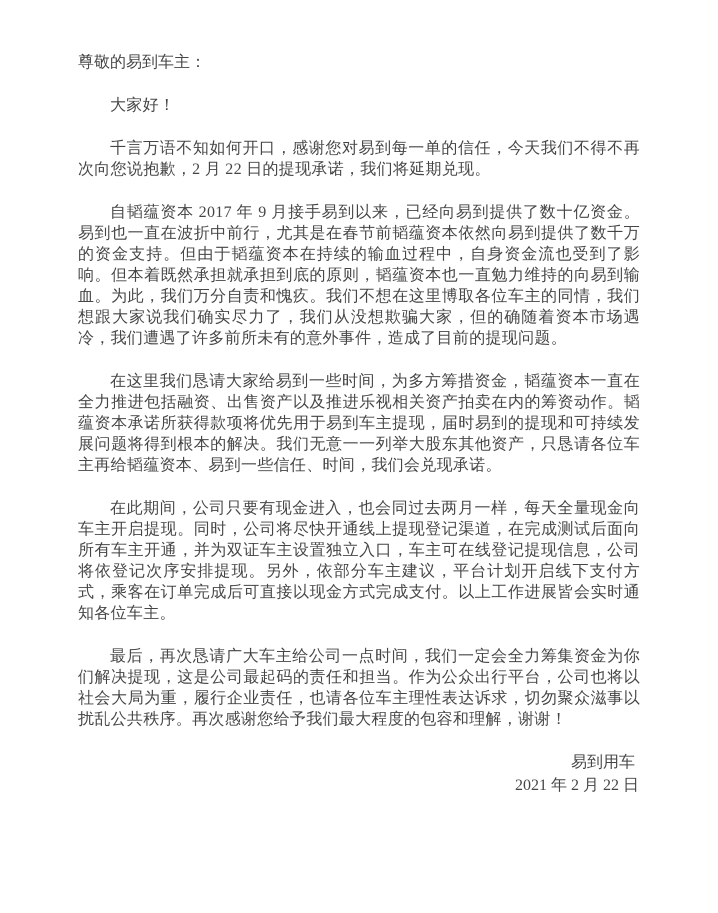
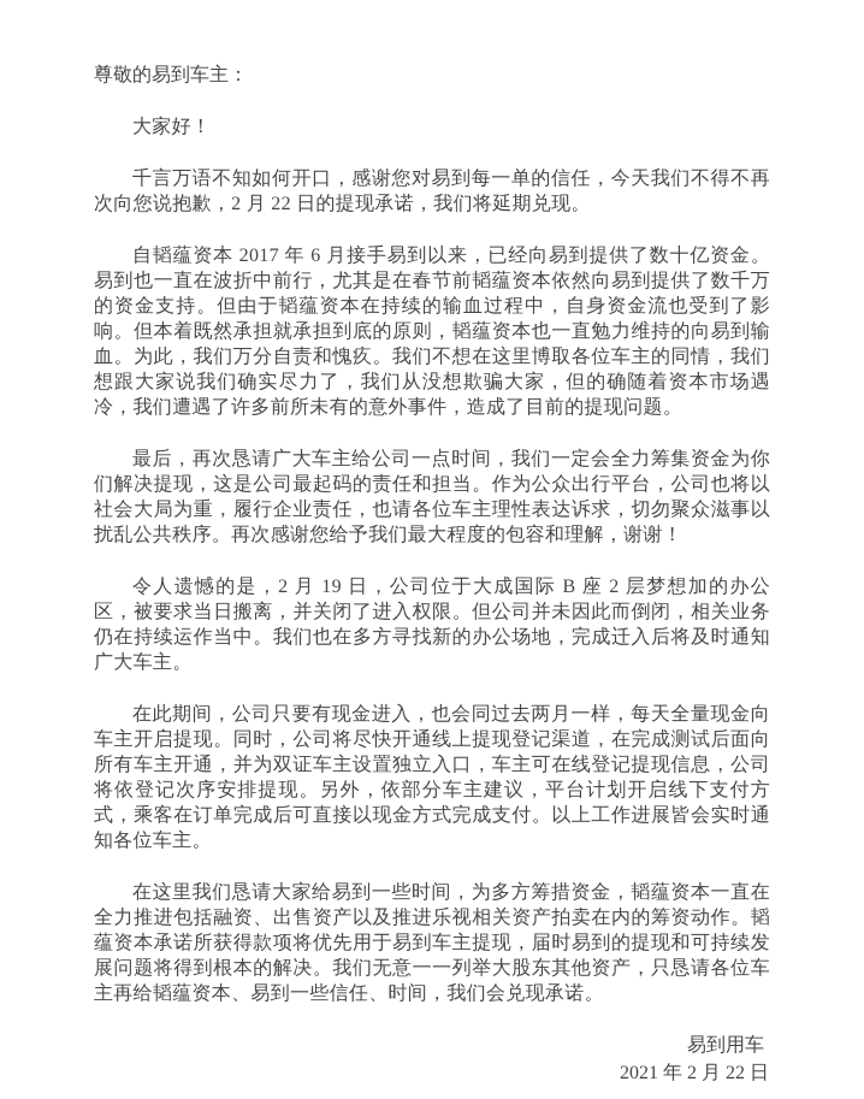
  尊敬的易到车主：
  大家好！
  千言万语不知如何开口，感谢您对易到每一单的信任，今天我们不得不再次向您说抱歉，2 月 22 日的提现承诺，我们将延期兑现。
- 自韬蕴资本 2017 年 9 月接手易到以来，已经向易到提供了数十亿资金。易到也一直在波折中前行，尤其是在春节前韬蕴资本依然向易到提供了数千万的资金支持。但由于韬蕴资本在持续的输血过程中，自身资金流也受到了影响。但本着既然承担就承担到底的原则，韬蕴资本也一直勉力维持的向易到输血。为此，我们万分自责和愧疚。我们不想在这里博取各位车主的同情，我们想跟大家说我们确实尽力了，我们从没想欺骗大家，但的确随着资本市场遇冷，我们遭遇了许多前所未有的意外事件，造成了目前的提现问题。
+ 自韬蕴资本 2017 年 6 月接手易到以来，已经向易到提供了数十亿资金。易到也一直在波折中前行，尤其是在春节前韬蕴资本依然向易到提供了数千万的资金支持。但由于韬蕴资本在持续的输血过程中，自身资金流也受到了影响。但本着既然承担就承担到底的原则，韬蕴资本也一直勉力维持的向易到输血。为此，我们万分自责和愧疚。我们不想在这里博取各位车主的同情，我们想跟大家说我们确实尽力了，我们从没想欺骗大家，但的确随着资本市场遇冷，我们遭遇了许多前所未有的意外事件，造成了目前的提现问题。
- 在这里我们恳请大家给易到一些时间，为多方筹措资金，韬蕴资本一直在全力推进包括融资、出售资产以及推进乐视相关资产拍卖在内的筹资动作。韬蕴资本承诺所获得款项将优先用于易到车主提现，届时易到的提现和可持续发展问题将得到根本的解决。我们无意一一列举大股东其他资产，只恳请各位车主再给韬蕴资本、易到一些信任、时间，我们会兑现承诺。
+ 最后，再次恳请广大车主给公司一点时间，我们一定会全力筹集资金为你们解决提现，这是公司最起码的责任和担当。作为公众出行平台，公司也将以社会大局为重，履行企业责任，也请各位车主理性表达诉求，切勿聚众滋事以扰乱公共秩序。再次感谢您给予我们最大程度的包容和理解，谢谢！
+ 令人遗憾的是，2 月 19 日，公司位于大成国际 B 座 2 层梦想加的办公区，被要求当日搬离，并关闭了进入权限。但公司并未因此而倒闭，相关业务仍在持续运作当中。我们也在多方寻找新的办公场地，完成迁入后将及时通知广大车主。
  在此期间，公司只要有现金进入，也会同过去两月一样，每天全量现金向车主开启提现。同时，公司将尽快开通线上提现登记渠道，在完成测试后面向所有车主开通，并为双证车主设置独立入口，车主可在线登记提现信息，公司将依登记次序安排提现。另外，依部分车主建议，平台计划开启线下支付方式，乘客在订单完成后可直接以现金方式完成支付。以上工作进展皆会实时通知各位车主。
- 最后，再次恳请广大车主给公司一点时间，我们一定会全力筹集资金为你们解决提现，这是公司最起码的责任和担当。作为公众出行平台，公司也将以社会大局为重，履行企业责任，也请各位车主理性表达诉求，切勿聚众滋事以扰乱公共秩序。再次感谢您给予我们最大程度的包容和理解，谢谢！
+ 在这里我们恳请大家给易到一些时间，为多方筹措资金，韬蕴资本一直在全力推进包括融资、出售资产以及推进乐视相关资产拍卖在内的筹资动作。韬蕴资本承诺所获得款项将优先用于易到车主提现，届时易到的提现和可持续发展问题将得到根本的解决。我们无意一一列举大股东其他资产，只恳请各位车主再给韬蕴资本、易到一些信任、时间，我们会兑现承诺。
  易到用车
  2021 年 2 月 22 日
